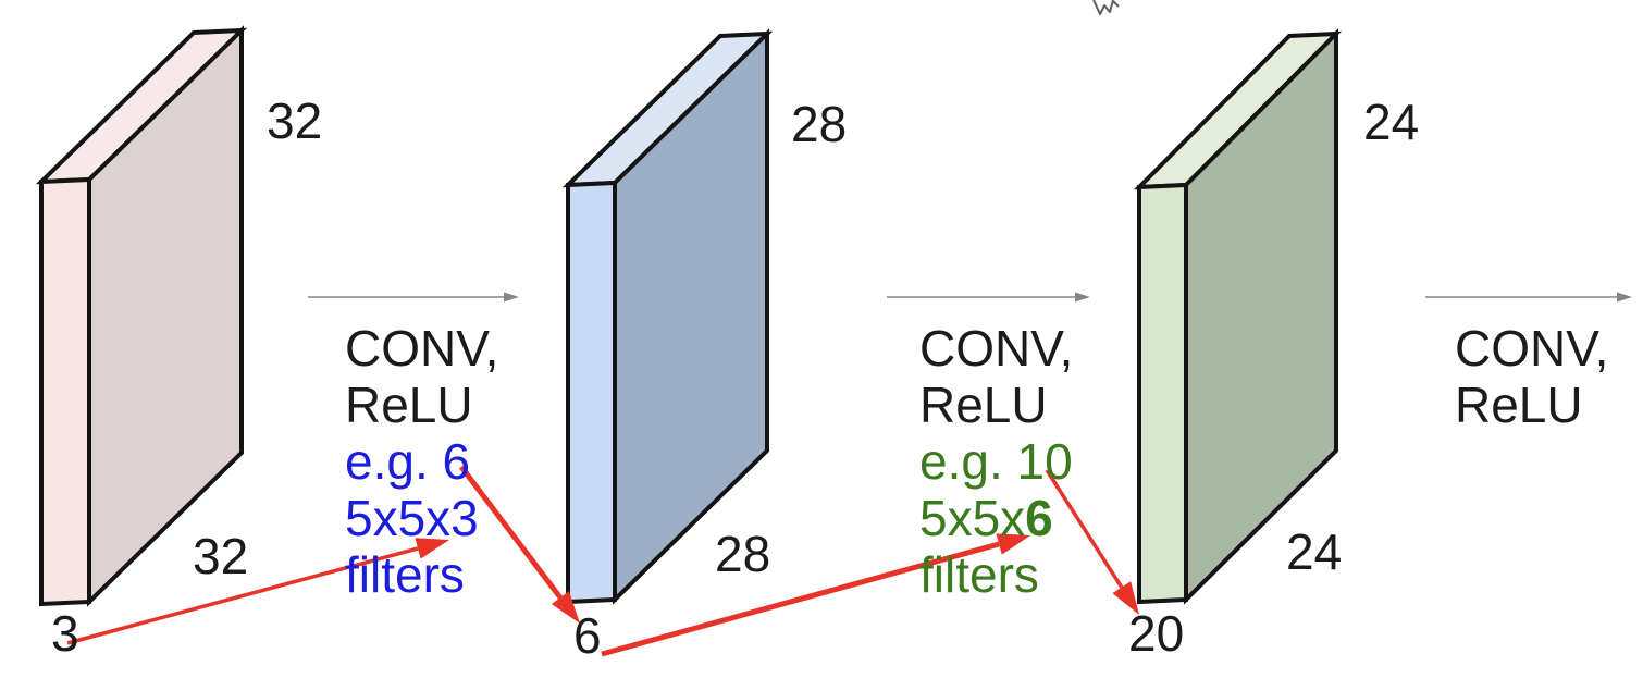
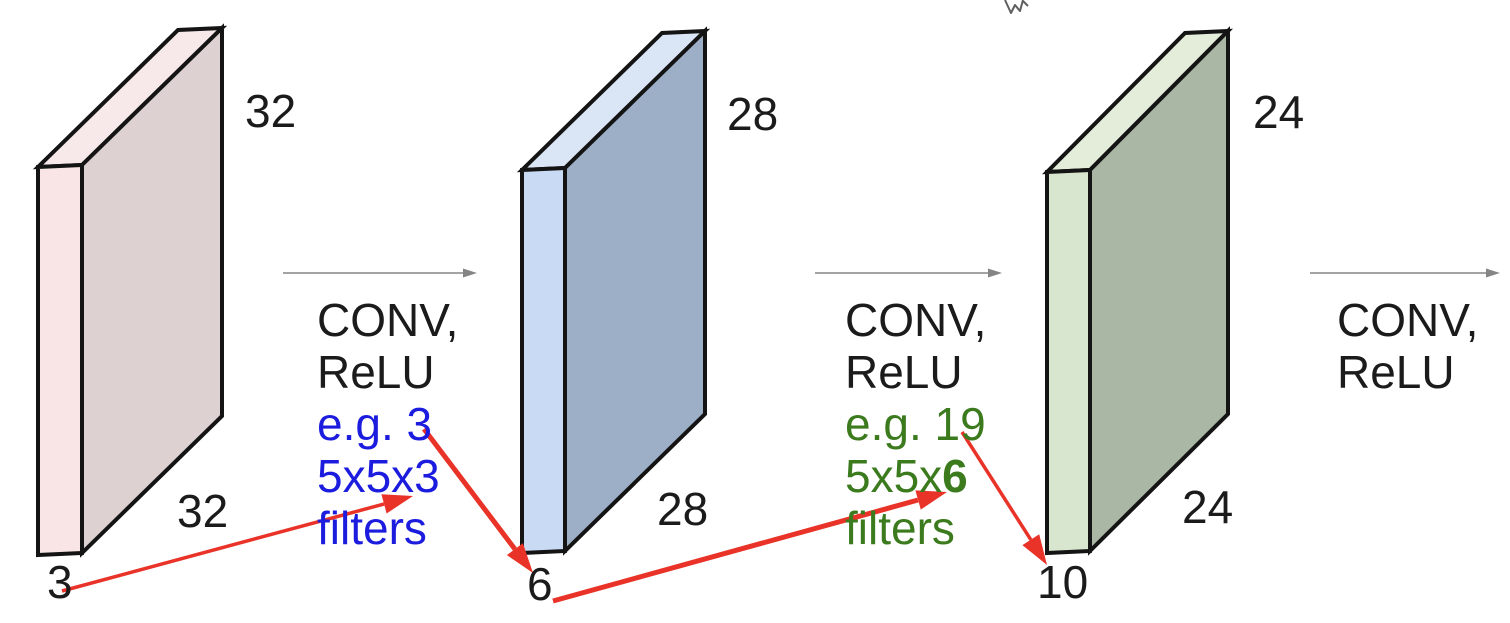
  32
  32
  3
  28
  28
  6
  24
  24
- 20
+ 10
  CONV,
  ReLU
- e.g. 6
+ e.g. 3
  5x5x3
  filters
  CONV,
  ReLU
- e.g. 10
+ e.g. 19
  5x5x6
  filters
  CONV,
  ReLU
